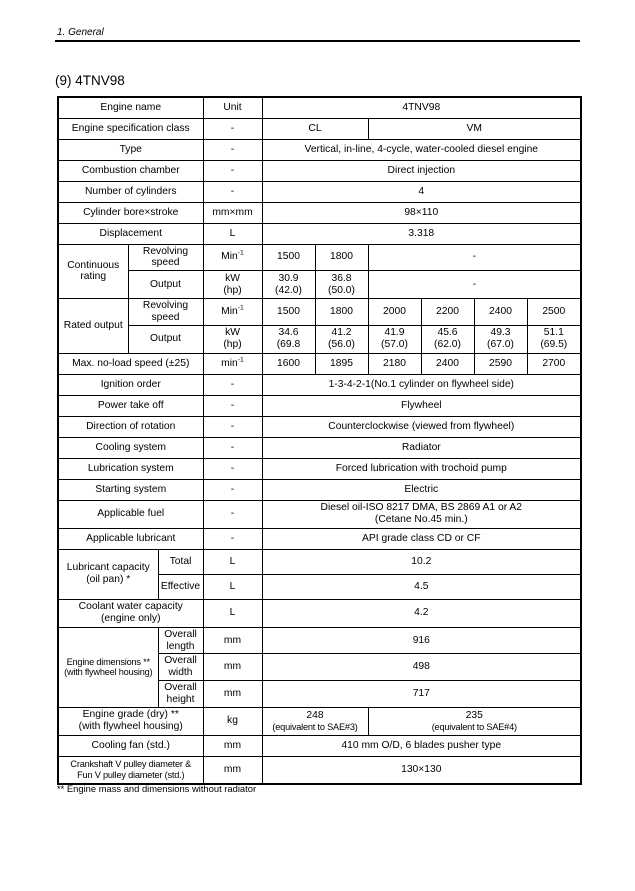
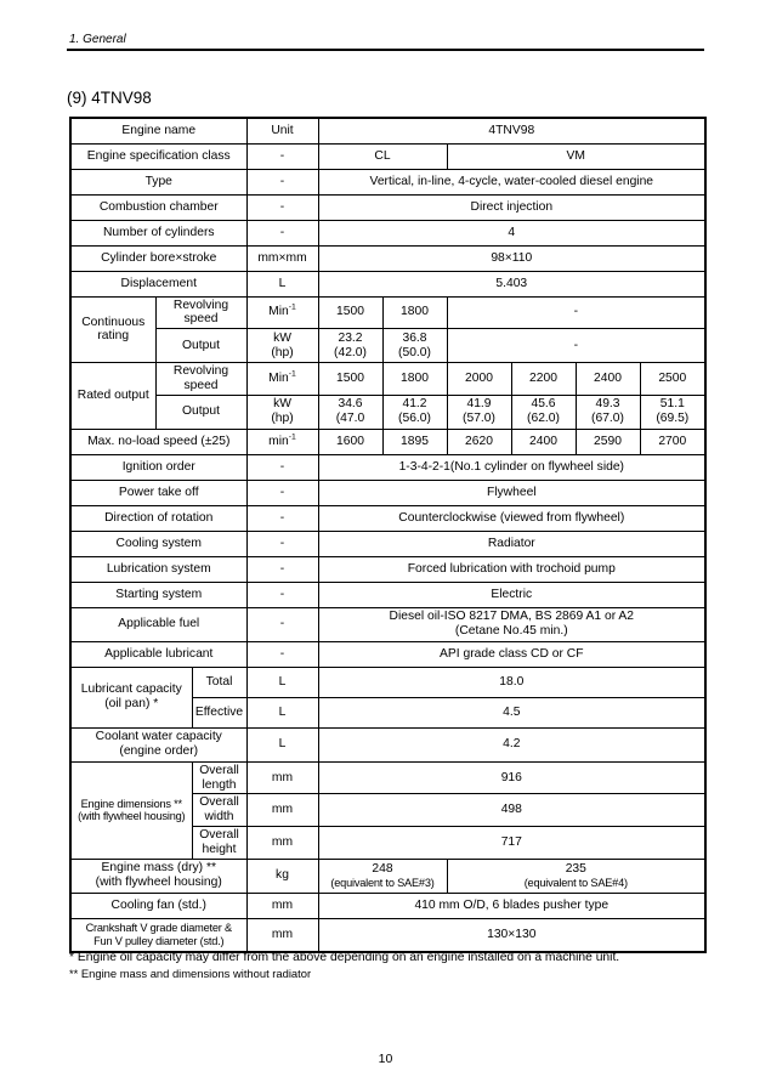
  1. General
  (9) 4TNV98
  Engine name	Unit	4TNV98
  Engine specification class	-	CL	VM
  Type	-	Vertical, in-line, 4-cycle, water-cooled diesel engine
  Combustion chamber	-	Direct injection
  Number of cylinders	-	4
  Cylinder bore×stroke	mm×mm	98×110
- Displacement	L	3.318
+ Displacement	L	5.403
  Continuous rating	Revolving speed	Min	1500	1800	-
- Output	kW (hp)	30.9 (42.0)	36.8 (50.0)	-
+ Output	kW (hp)	23.2 (42.0)	36.8 (50.0)	-
  Rated output	Revolving speed	Min	1500	1800	2000	2200	2400	2500
- Output	kW (hp)	34.6 (69.8	41.2 (56.0)	41.9 (57.0)	45.6 (62.0)	49.3 (67.0)	51.1 (69.5)
+ Output	kW (hp)	34.6 (47.0	41.2 (56.0)	41.9 (57.0)	45.6 (62.0)	49.3 (67.0)	51.1 (69.5)
- Max. no-load speed (±25)	min	1600	1895	2180	2400	2590	2700
+ Max. no-load speed (±25)	min	1600	1895	2620	2400	2590	2700
  Ignition order	-	1-3-4-2-1(No.1 cylinder on flywheel side)
  Power take off	-	Flywheel
  Direction of rotation	-	Counterclockwise (viewed from flywheel)
  Cooling system	-	Radiator
  Lubrication system	-	Forced lubrication with trochoid pump
  Starting system	-	Electric
  Applicable fuel	-	Diesel oil-ISO 8217 DMA, BS 2869 A1 or A2 (Cetane No.45 min.)
  Applicable lubricant	-	API grade class CD or CF
- Lubricant capacity (oil pan) *	Total	L	10.2
+ Lubricant capacity (oil pan) *	Total	L	18.0
  Effective	L	4.5
- Coolant water capacity (engine only)	L	4.2
+ Coolant water capacity (engine order)	L	4.2
  Engine dimensions ** (with flywheel housing)	Overall length	mm	916
  Overall width	mm	498
  Overall height	mm	717
- Engine grade (dry) ** (with flywheel housing)	kg	248 (equivalent to SAE#3)	235 (equivalent to SAE#4)
+ Engine mass (dry) ** (with flywheel housing)	kg	248 (equivalent to SAE#3)	235 (equivalent to SAE#4)
  Cooling fan (std.)	mm	410 mm O/D, 6 blades pusher type
- Crankshaft V pulley diameter & Fun V pulley diameter (std.)	mm	130×130
+ Crankshaft V grade diameter & Fun V pulley diameter (std.)	mm	130×130
+ * Engine oil capacity may differ from the above depending on an engine installed on a machine unit.
  ** Engine mass and dimensions without radiator
+ 10
